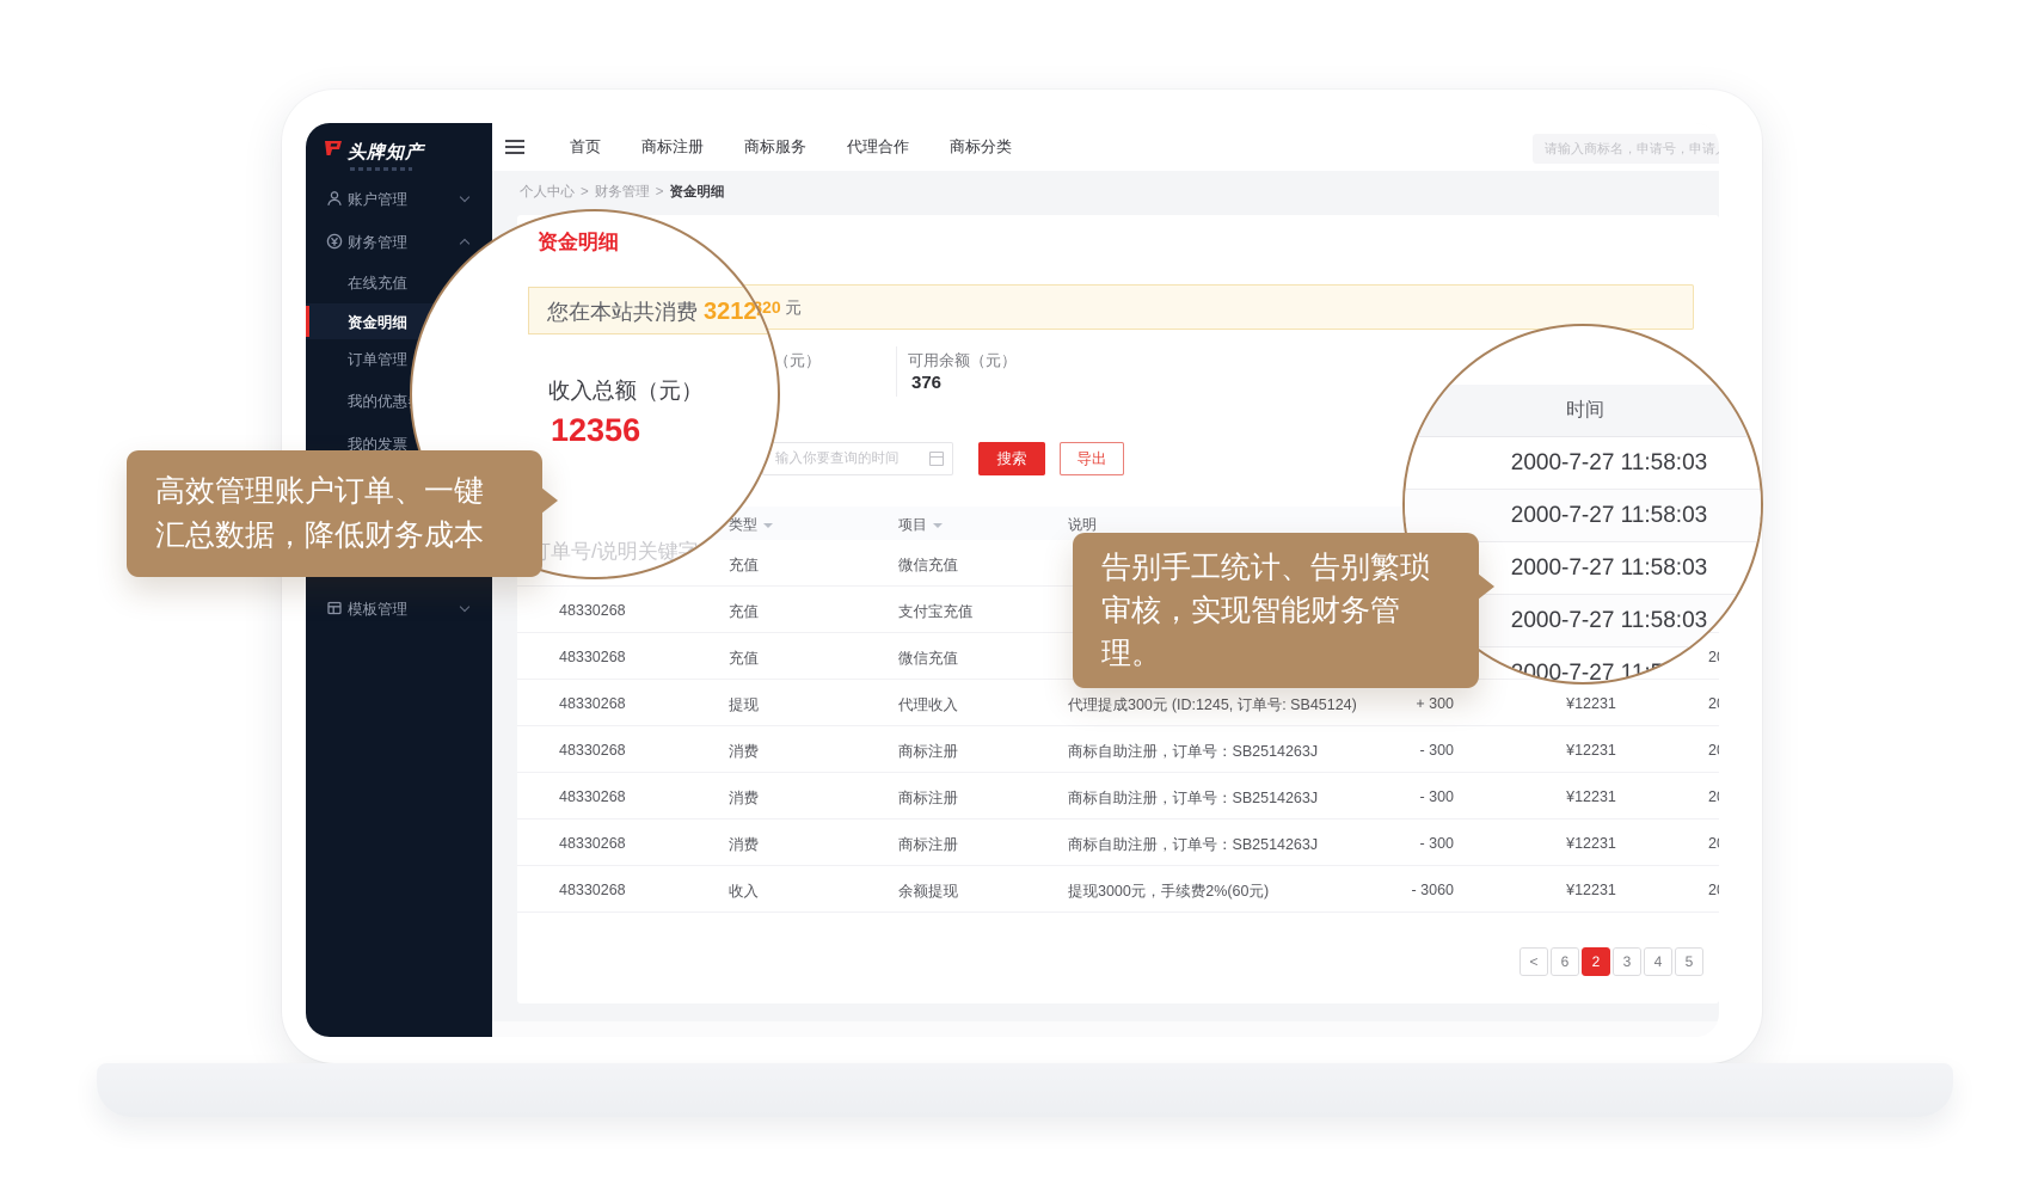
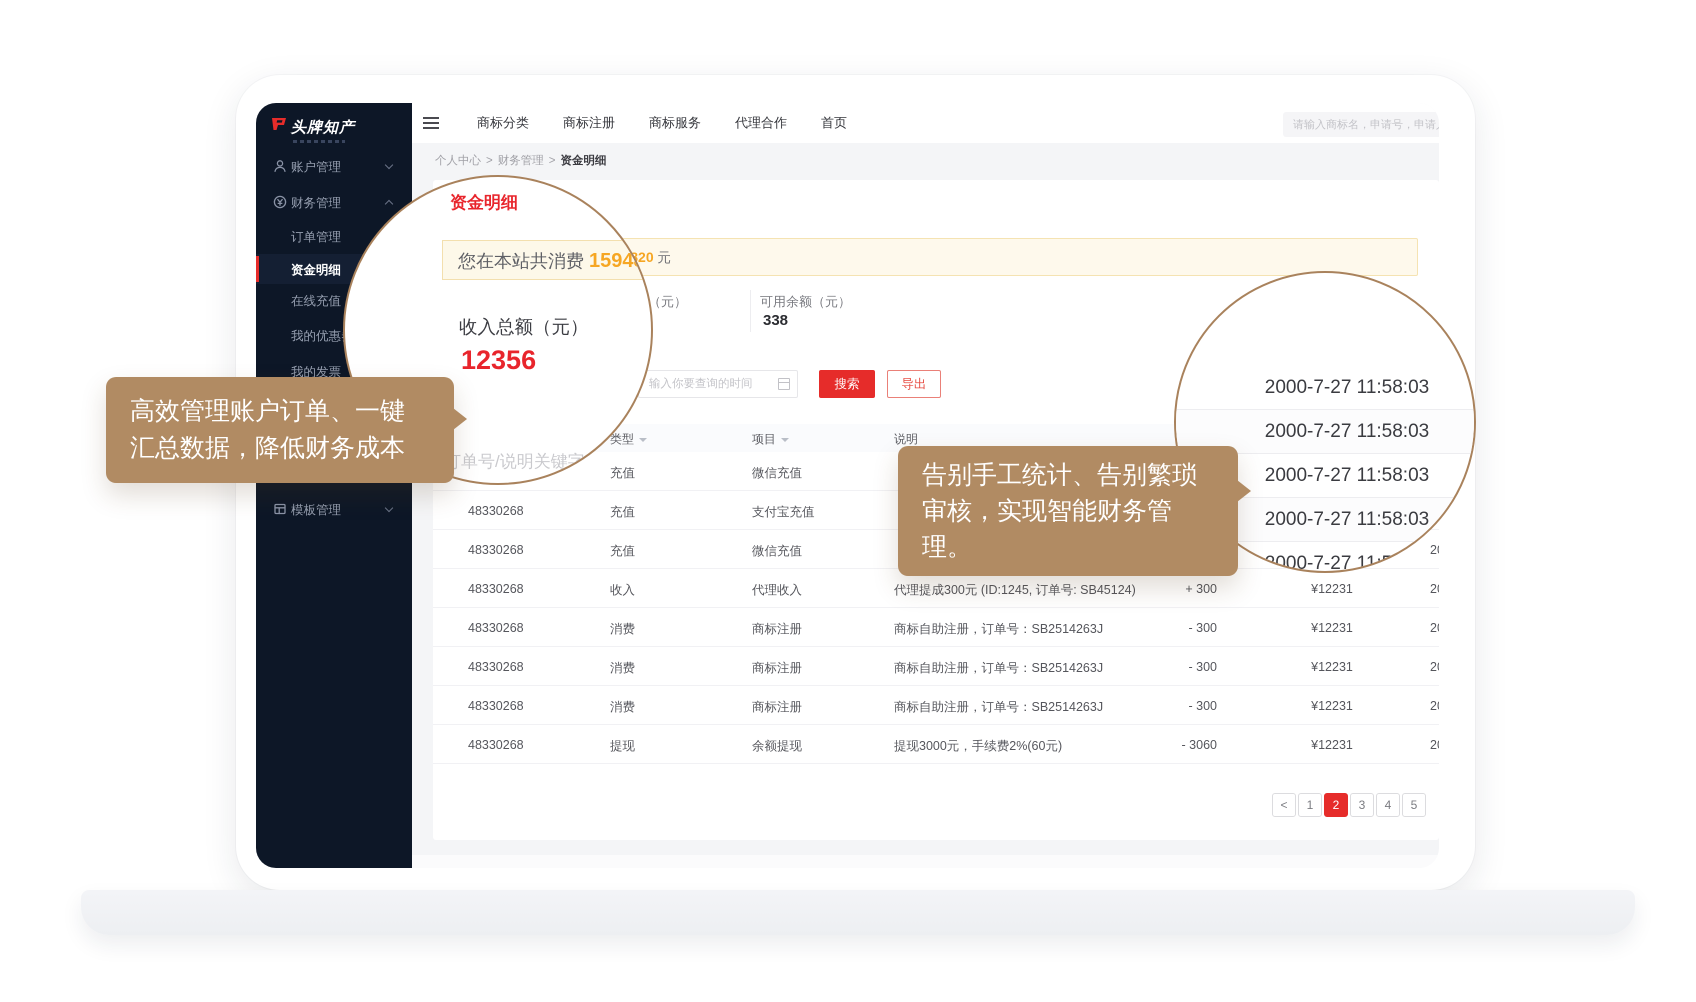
  头牌知产
  账户管理
  财务管理
- 在线充值
+ 订单管理
  资金明细
- 订单管理
+ 在线充值
  我的优惠
  我的发票
  模板管理
- 首页
+ 商标分类
  商标注册
  商标服务
  代理合作
- 商标分类
+ 首页
  请输入商标名，申请号，申请
  个人中心
  >
  财务管理
  >
  资金明细
  可用余额（元）
- 376
+ 338
  输入你要查询的时间
  搜索
  导出
  类型
  项目
  说明
  充值
  微信充值
  48330268
  充值
  支付宝充值
  48330268
  充值
  微信充值
  48330268
- 提现
+ 收入
  代理收入
  代理提成300元 (ID:1245, 订单号: SB45124)
  + 300
  ¥12231
  48330268
  消费
  商标注册
  商标自助注册，订单号：SB2514263J
  - 300
  ¥12231
  48330268
  消费
  商标注册
  商标自助注册，订单号：SB2514263J
  - 300
  ¥12231
  48330268
  消费
  商标注册
  商标自助注册，订单号：SB2514263J
  - 300
  ¥12231
  48330268
- 收入
+ 提现
  余额提现
  提现3000元，手续费2%(60元)
  - 3060
  ¥12231
  <
- 6
+ 1
  2
  3
  4
  5
  资金明细
- 您在本站共消费 32124
+ 您在本站共消费 15948
  收入总额（元）
  12356
  单号/说明关键字
- 时间
  2000-7-27 11:58:03
  2000-7-27 11:58:03
  2000-7-27 11:58:03
  2000-7-27 11:58:03
  2000-7-27 11:58:03
  高效管理账户订单、一键
  汇总数据，降低财务成本
  告别手工统计、告别繁琐
  审核，实现智能财务管
  理。
